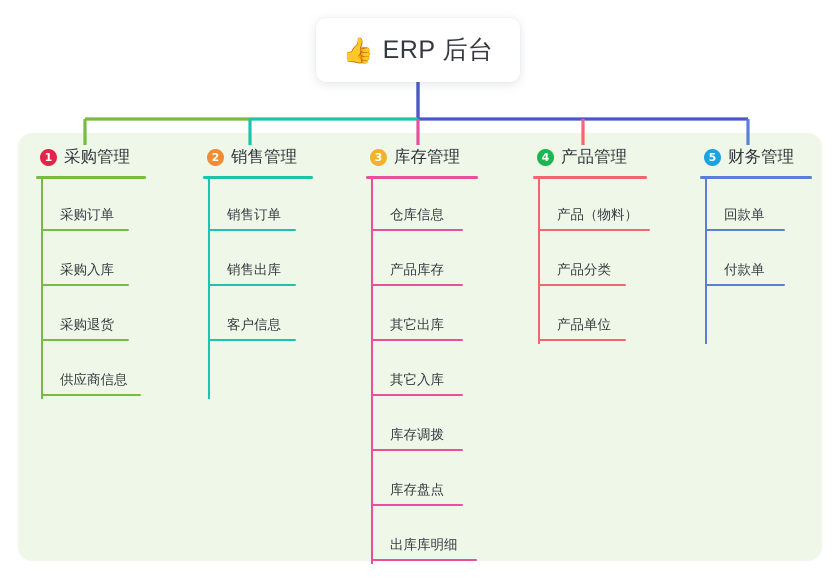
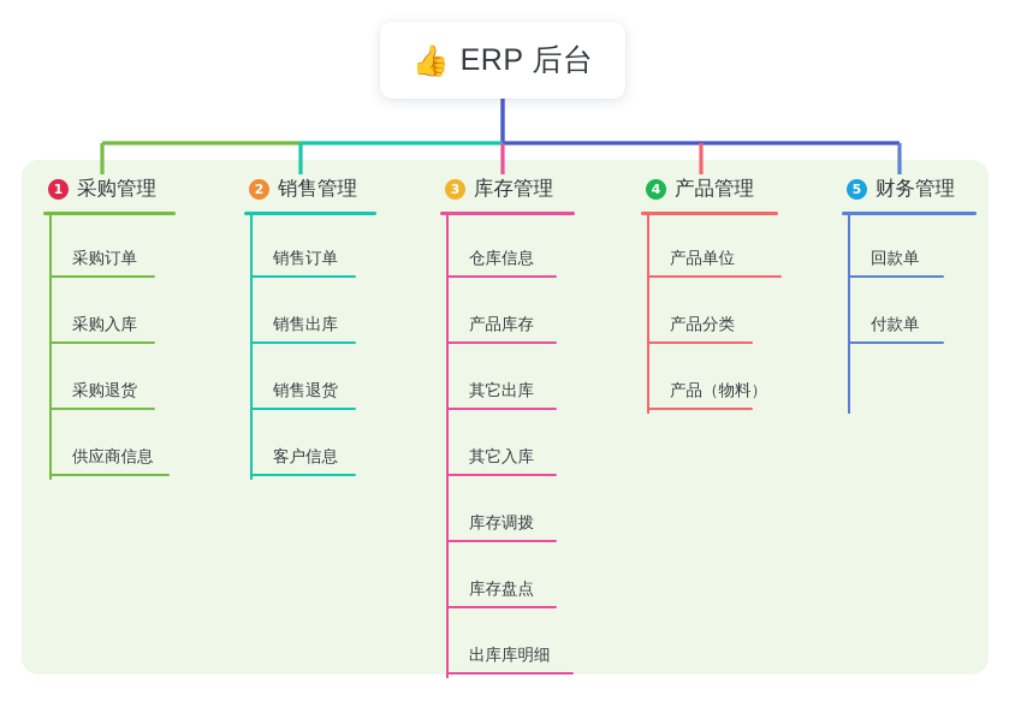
  👍
  ERP 后台
  1
  采购管理
  采购订单
  采购入库
  采购退货
  供应商信息
  2
  销售管理
  销售订单
  销售出库
+ 销售退货
  客户信息
  3
  库存管理
  仓库信息
  产品库存
  其它出库
  其它入库
  库存调拨
  库存盘点
  出库库明细
  4
  产品管理
- 产品（物料）
+ 产品单位
  产品分类
- 产品单位
+ 产品（物料）
  5
  财务管理
  回款单
  付款单
